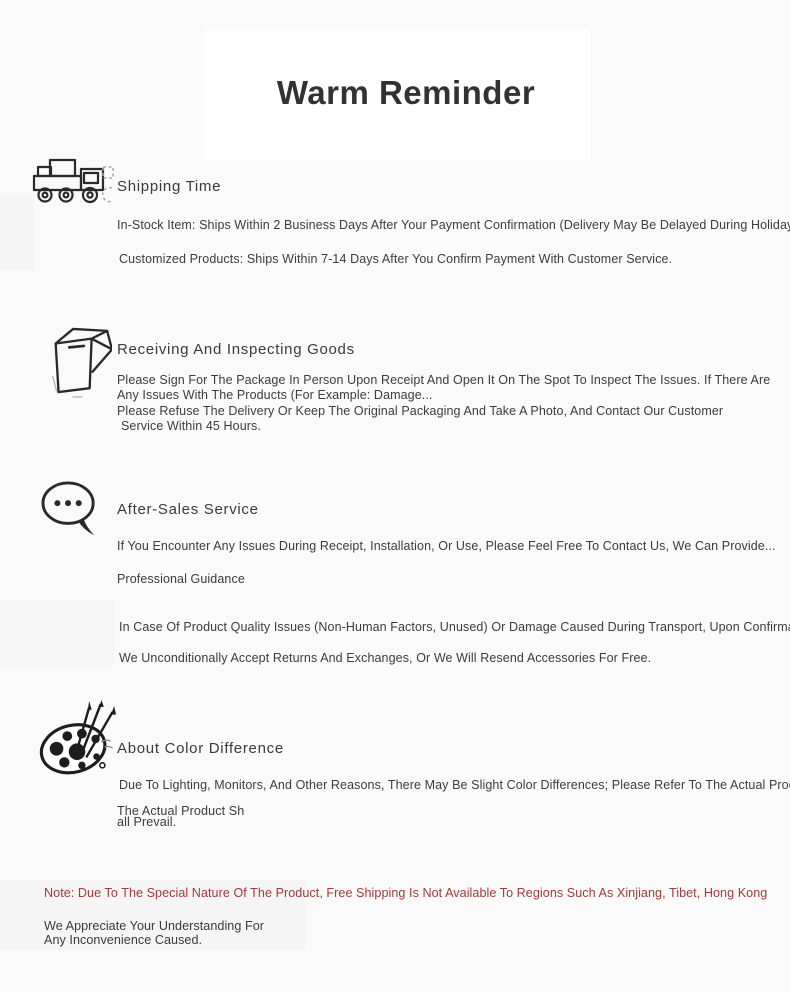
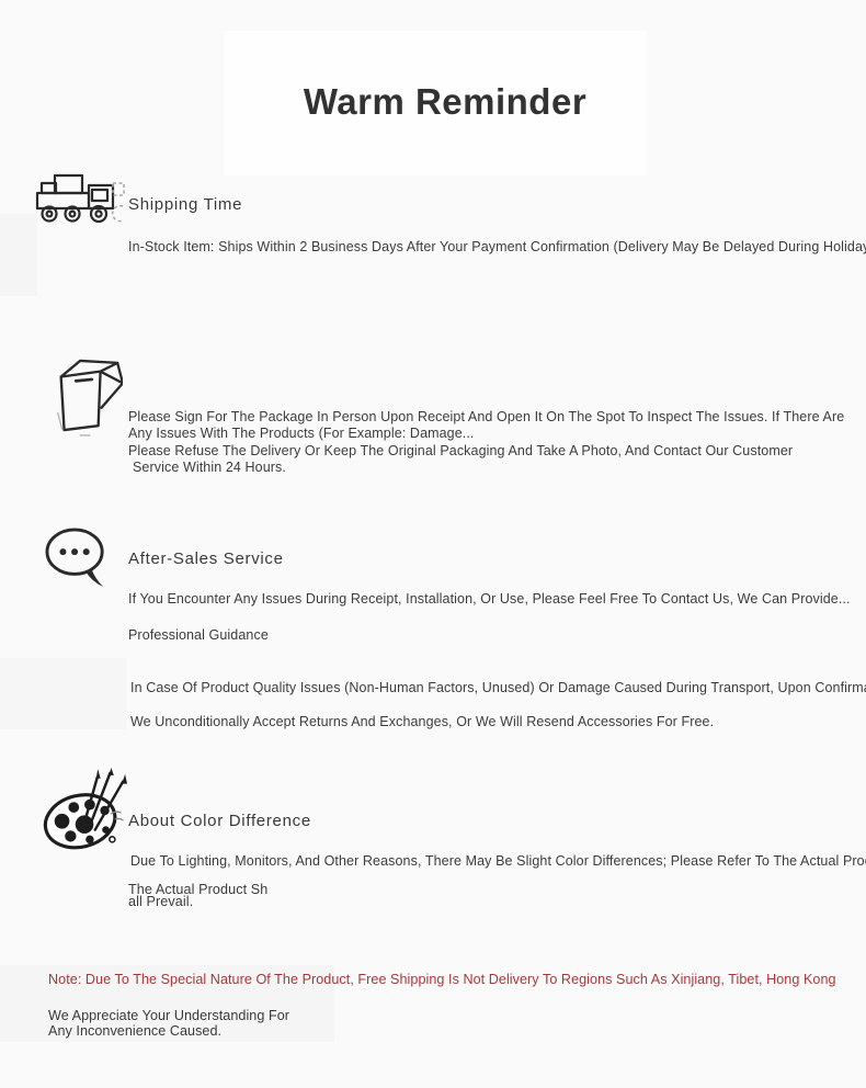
  Warm Reminder
  Shipping Time
  In-Stock Item: Ships Within 2 Business Days After Your Payment Confirmation (Delivery May Be Delayed During Holida
- Customized Products: Ships Within 7-14 Days After You Confirm Payment With Customer Service.
- Receiving And Inspecting Goods
  Please Sign For The Package In Person Upon Receipt And Open It On The Spot To Inspect The Issues. If There Are
  Any Issues With The Products (For Example: Damage...
  Please Refuse The Delivery Or Keep The Original Packaging And Take A Photo, And Contact Our Customer
- Service Within 45 Hours.
+ Service Within 24 Hours.
  After-Sales Service
  If You Encounter Any Issues During Receipt, Installation, Or Use, Please Feel Free To Contact Us, We Can Provide...
  Professional Guidance
  In Case Of Product Quality Issues (Non-Human Factors, Unused) Or Damage Caused During Transport, Upon Confirm
  We Unconditionally Accept Returns And Exchanges, Or We Will Resend Accessories For Free.
  About Color Difference
  Due To Lighting, Monitors, And Other Reasons, There May Be Slight Color Differences; Please Refer To The Actual Pro
  The Actual Product Sh
  all Prevail.
- Note: Due To The Special Nature Of The Product, Free Shipping Is Not Available To Regions Such As Xinjiang, Tibet, Hong Kong
+ Note: Due To The Special Nature Of The Product, Free Shipping Is Not Delivery To Regions Such As Xinjiang, Tibet, Hong Kong
  We Appreciate Your Understanding For
  Any Inconvenience Caused.
